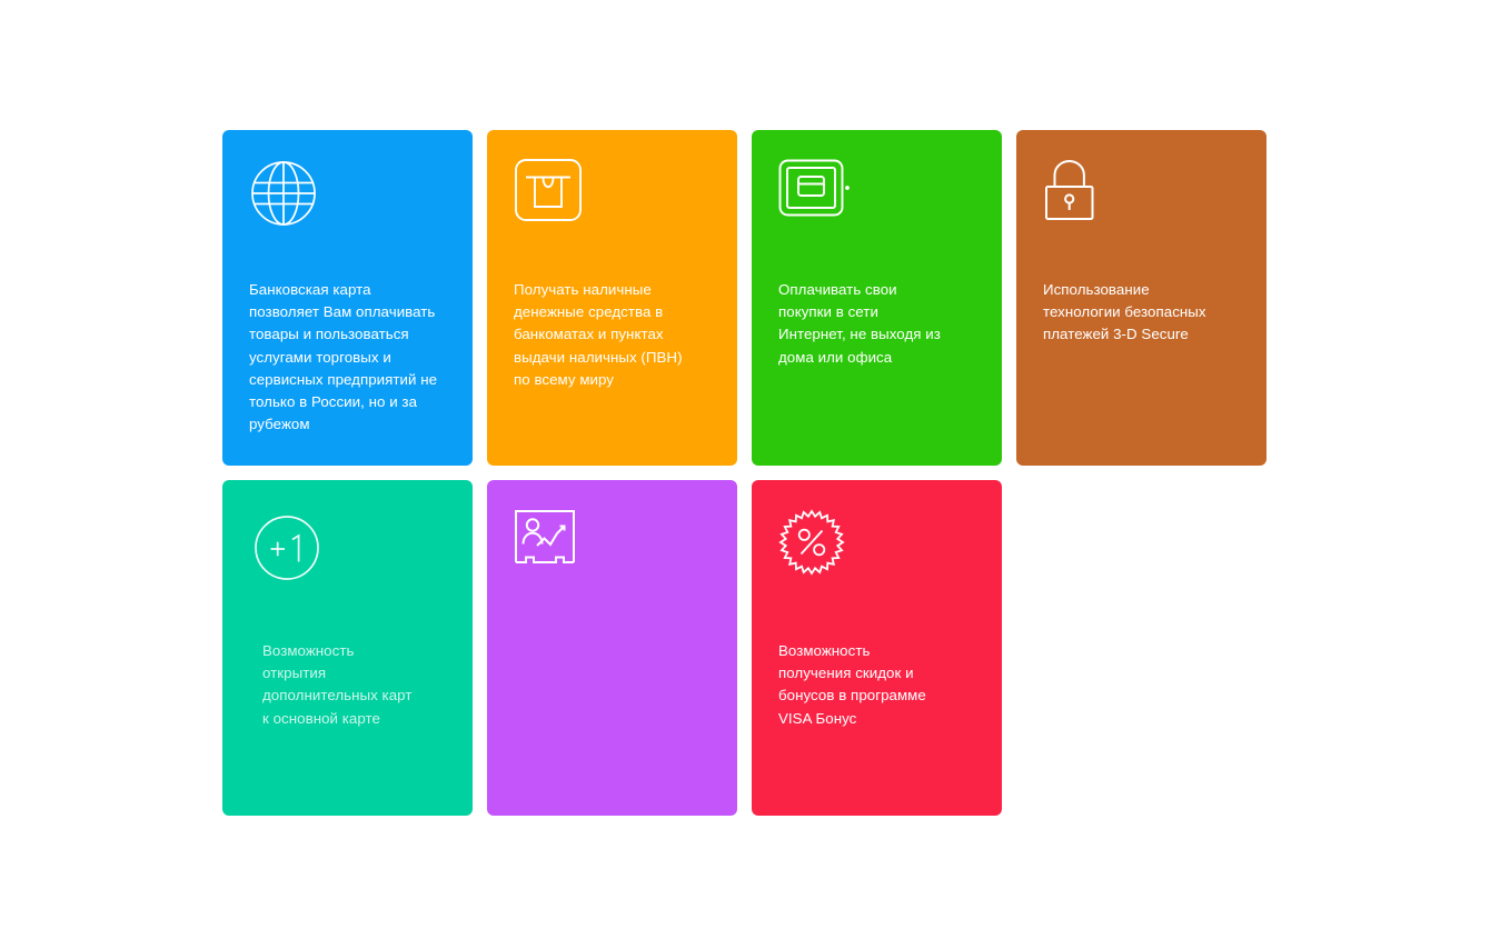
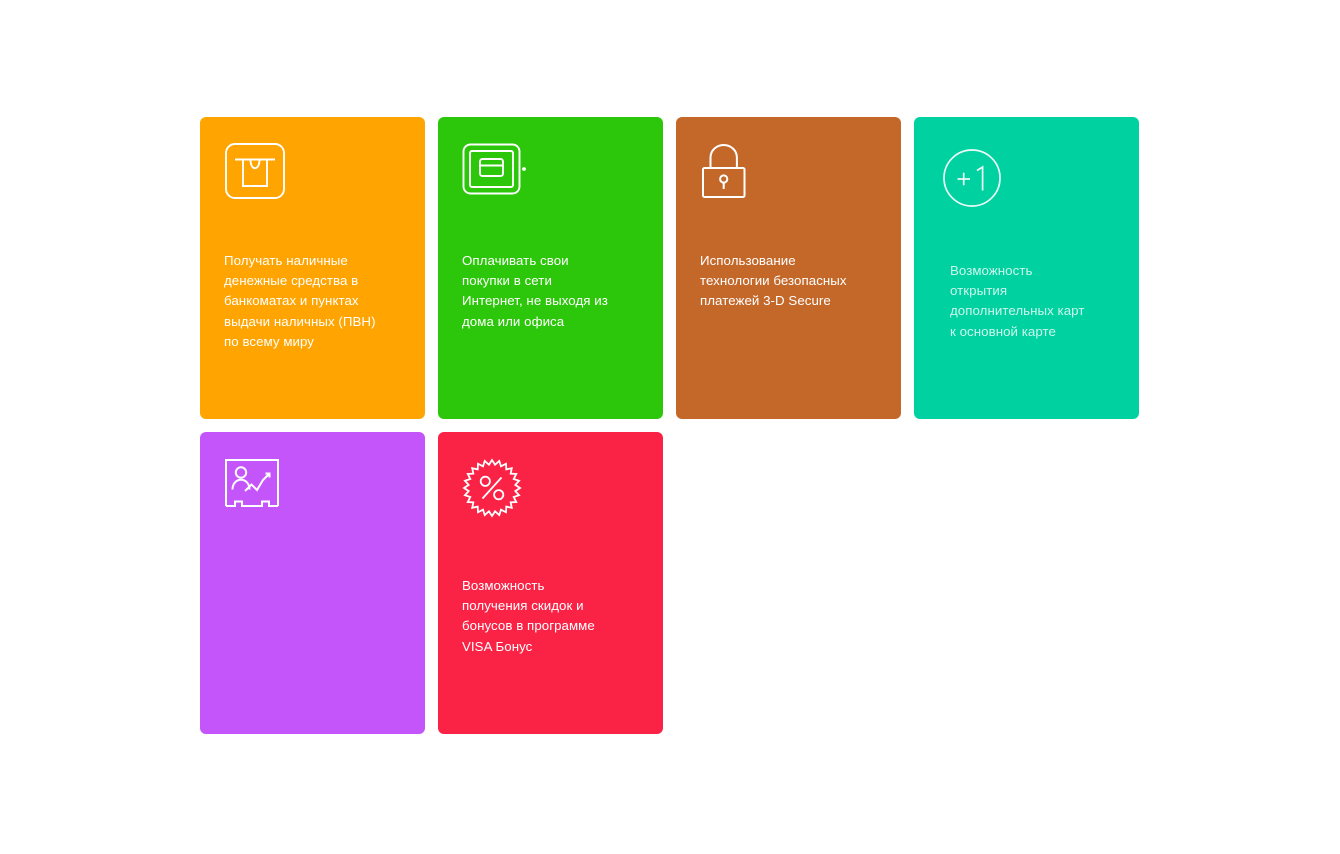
- Банковская карта
- позволяет Вам оплачивать
- товары и пользоваться
- услугами торговых и
- сервисных предприятий не
- только в России, но и за
- рубежом
  Получать наличные
  денежные средства в
  банкоматах и пунктах
  выдачи наличных (ПВН)
  по всему миру
  Оплачивать свои
  покупки в сети
  Интернет, не выходя из
  дома или офиса
  Использование
  технологии безопасных
  платежей 3-D Secure
  Возможность
  открытия
  дополнительных карт
  к основной карте
  Возможность
  получения скидок и
  бонусов в программе
  VISA Бонус
